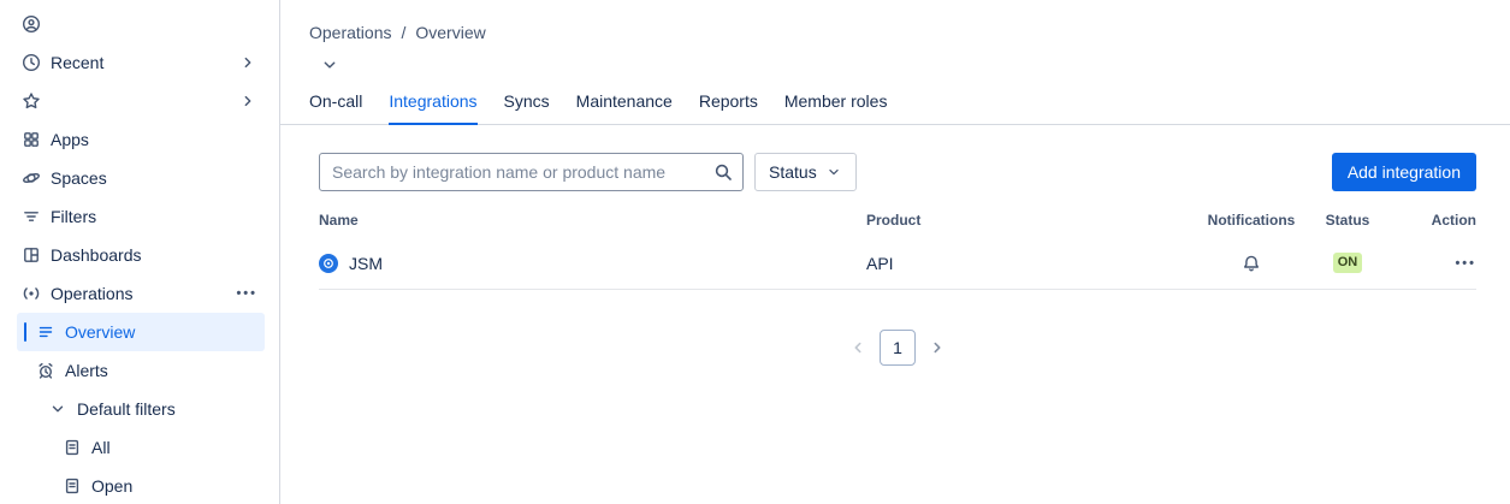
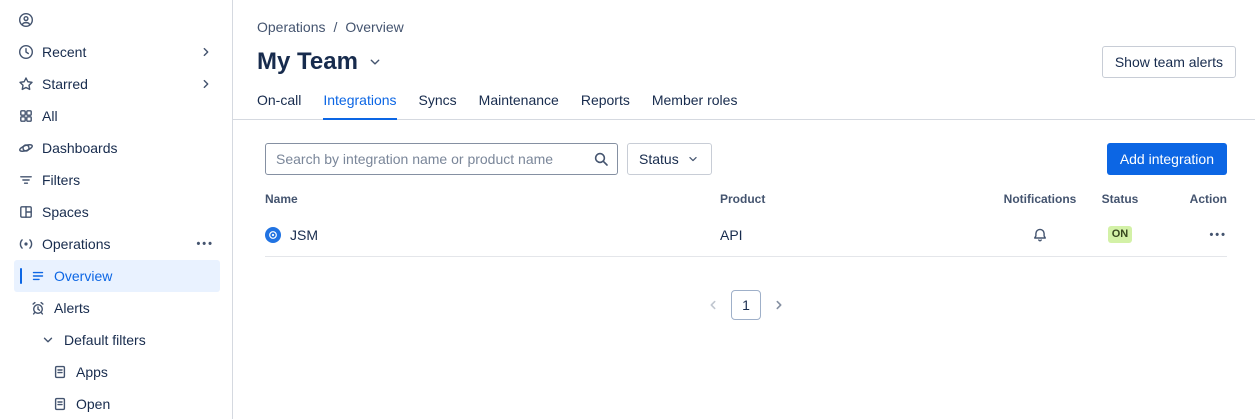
  Recent
+ Starred
- Apps
+ All
- Spaces
+ Dashboards
  Filters
- Dashboards
+ Spaces
  Operations
  •••
  Overview
  Alerts
  Default filters
- All
+ Apps
  Open
  Operations
  /
  Overview
+ My Team
+ Show team alerts
  On-call
  Integrations
  Syncs
  Maintenance
  Reports
  Member roles
  Search by integration name or product name
  Status
  Add integration
  Name
  Product
  Notifications
  Status
  Action
  JSM
  API
  ON
  •••
  1
